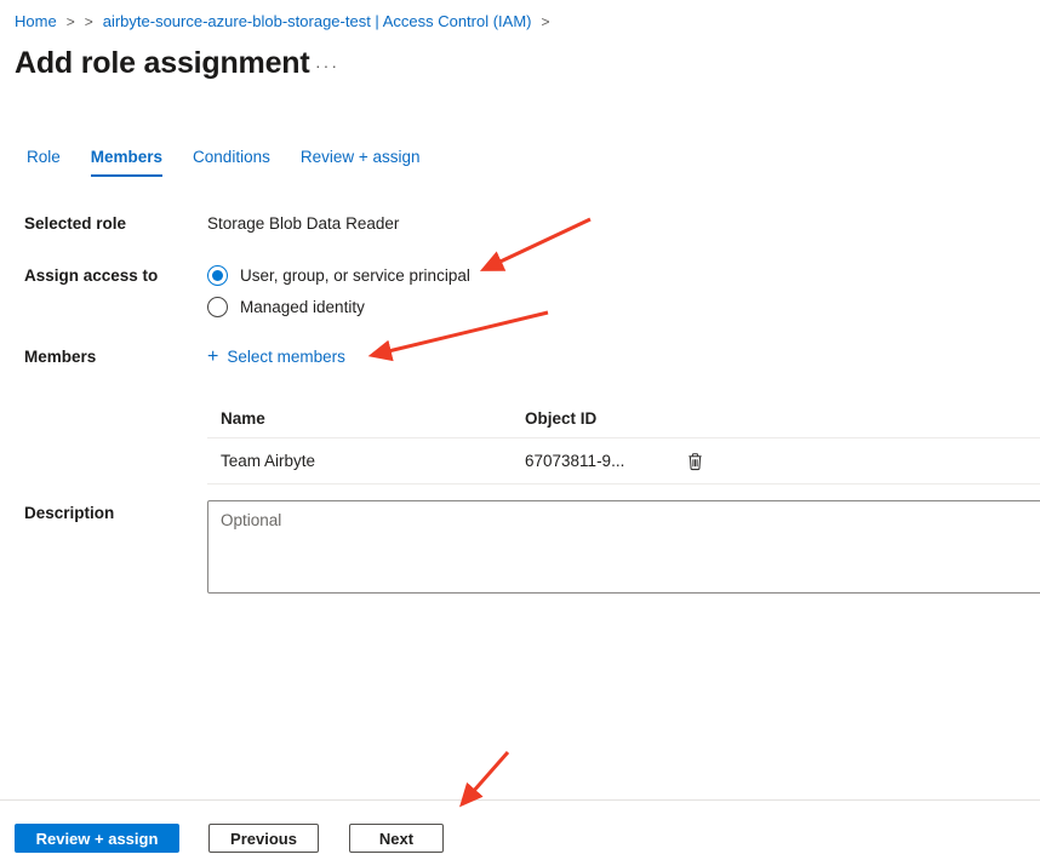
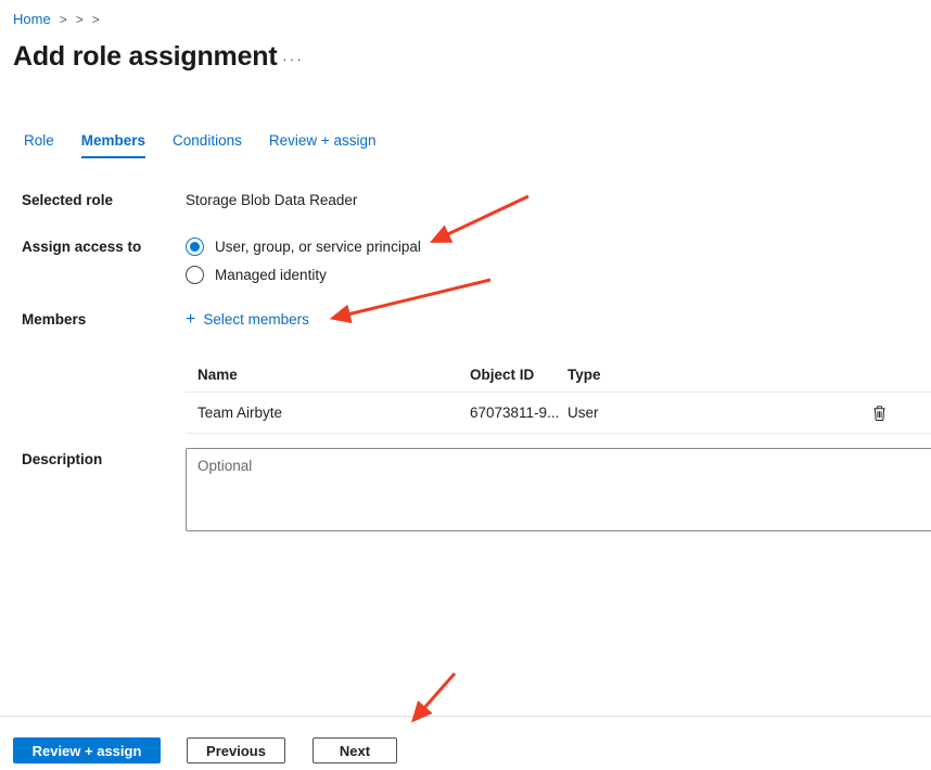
  Home
  >
  >
- airbyte-source-azure-blob-storage-test | Access Control (IAM)
  >
  Add role assignment
  ···
  Role
  Members
  Conditions
  Review + assign
  Selected role
  Storage Blob Data Reader
  Assign access to
  User, group, or service principal
  Managed identity
  Members
  +
  Select members
  Name
  Object ID
+ Type
  Team Airbyte
  67073811-9...
+ User
  Description
  Optional
  Review + assign
  Previous
  Next
